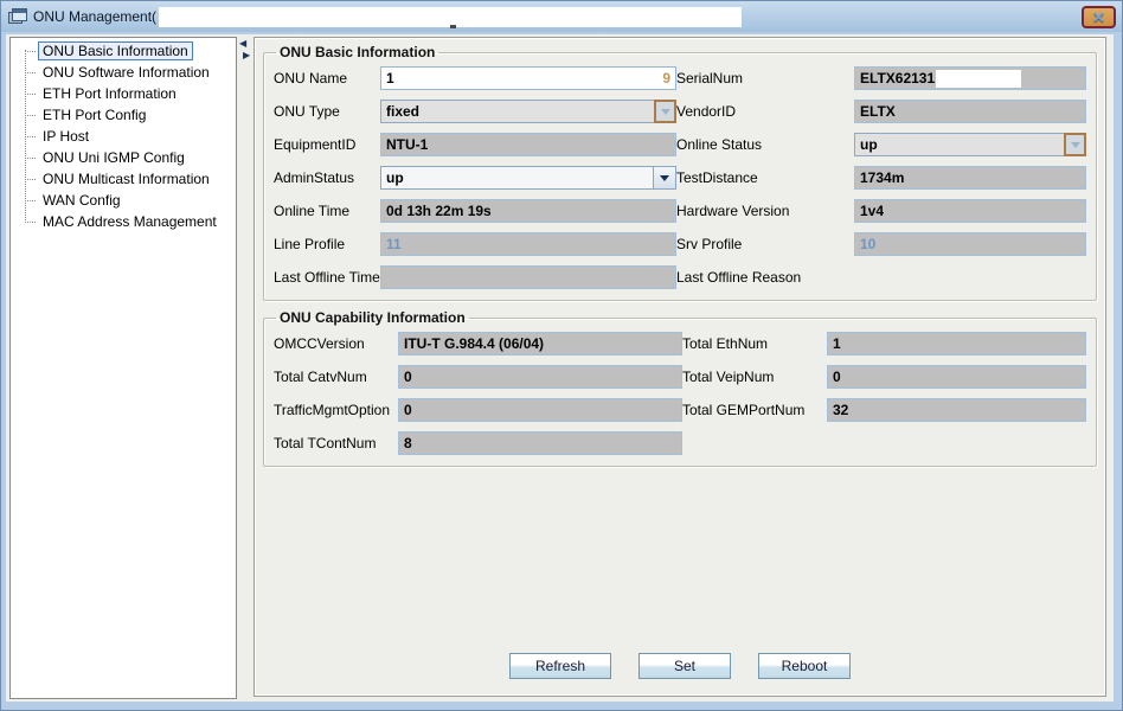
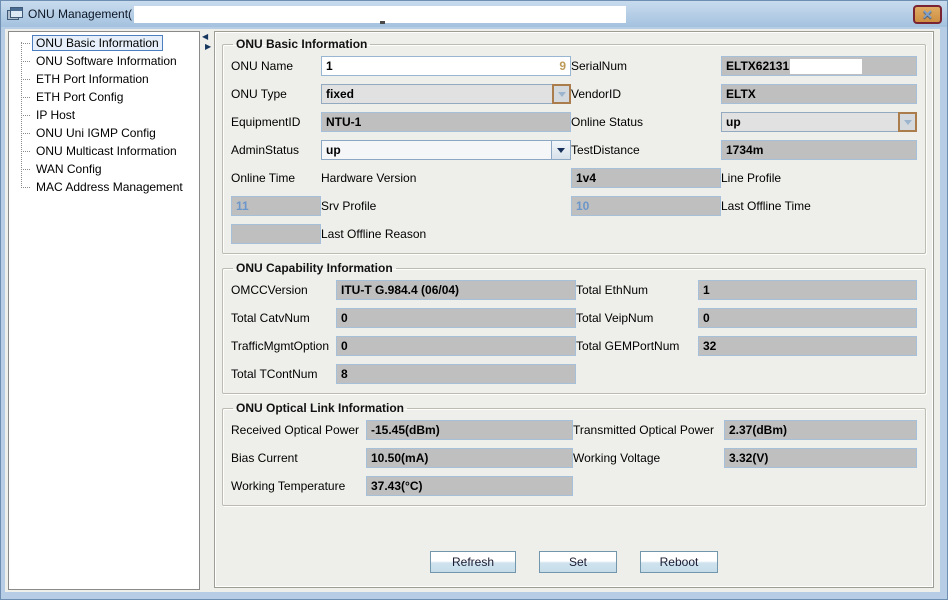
  ONU Management(
  ✕
  ONU Basic Information
  ONU Software Information
  ETH Port Information
  ETH Port Config
  IP Host
  ONU Uni IGMP Config
  ONU Multicast Information
  WAN Config
  MAC Address Management
  ◀
  ▶
  ONU Basic Information
  ONU Name
  1
  9
  SerialNum
  ELTX62131
  ONU Type
  fixed
  VendorID
  ELTX
  EquipmentID
  NTU-1
  Online Status
  up
  AdminStatus
  up
  TestDistance
  1734m
  Online Time
- 0d 13h 22m 19s
  Hardware Version
  1v4
  Line Profile
  11
  Srv Profile
  10
  Last Offline Time
  Last Offline Reason
  ONU Capability Information
  OMCCVersion
  ITU-T G.984.4 (06/04)
  Total EthNum
  1
  Total CatvNum
  0
  Total VeipNum
  0
  TrafficMgmtOption
  0
  Total GEMPortNum
  32
  Total TContNum
  8
+ ONU Optical Link Information
+ Received Optical Power
+ -15.45(dBm)
+ Transmitted Optical Power
+ 2.37(dBm)
+ Bias Current
+ 10.50(mA)
+ Working Voltage
+ 3.32(V)
+ Working Temperature
+ 37.43(°C)
  Refresh
  Set
  Reboot
